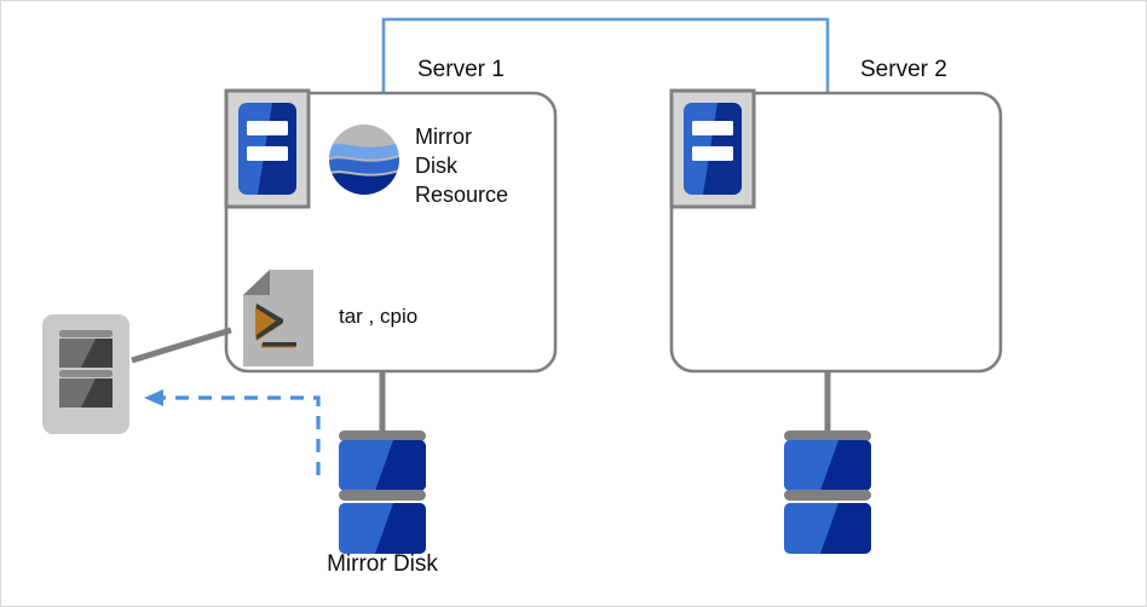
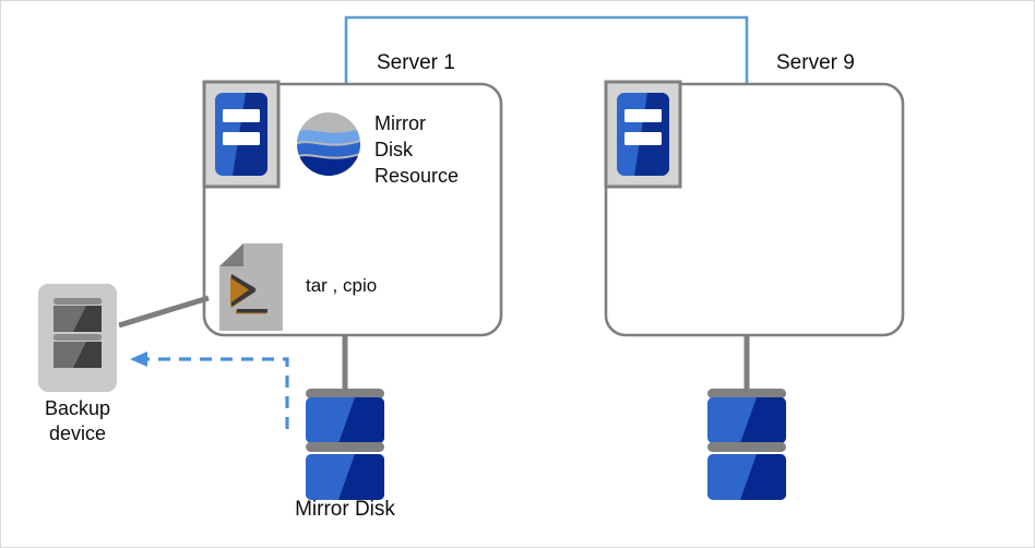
  Server 1
- Server 2
+ Server 9
  Mirror
  Disk
  Resource
  tar , cpio
+ Backup
+ device
  Mirror Disk
